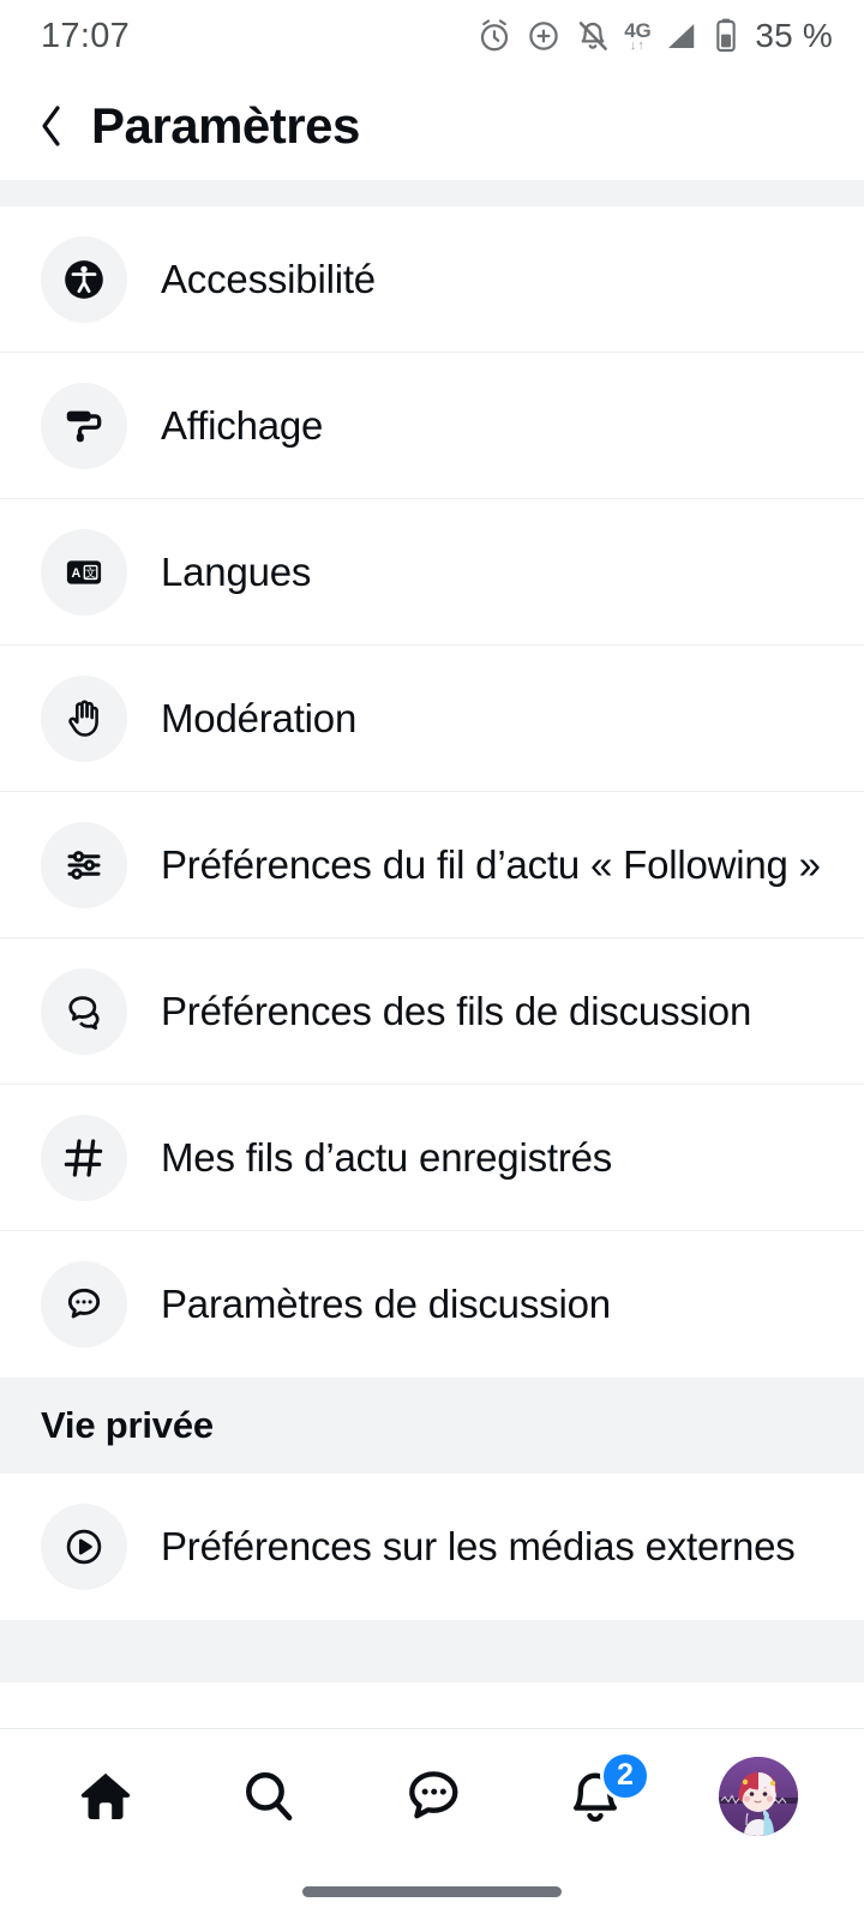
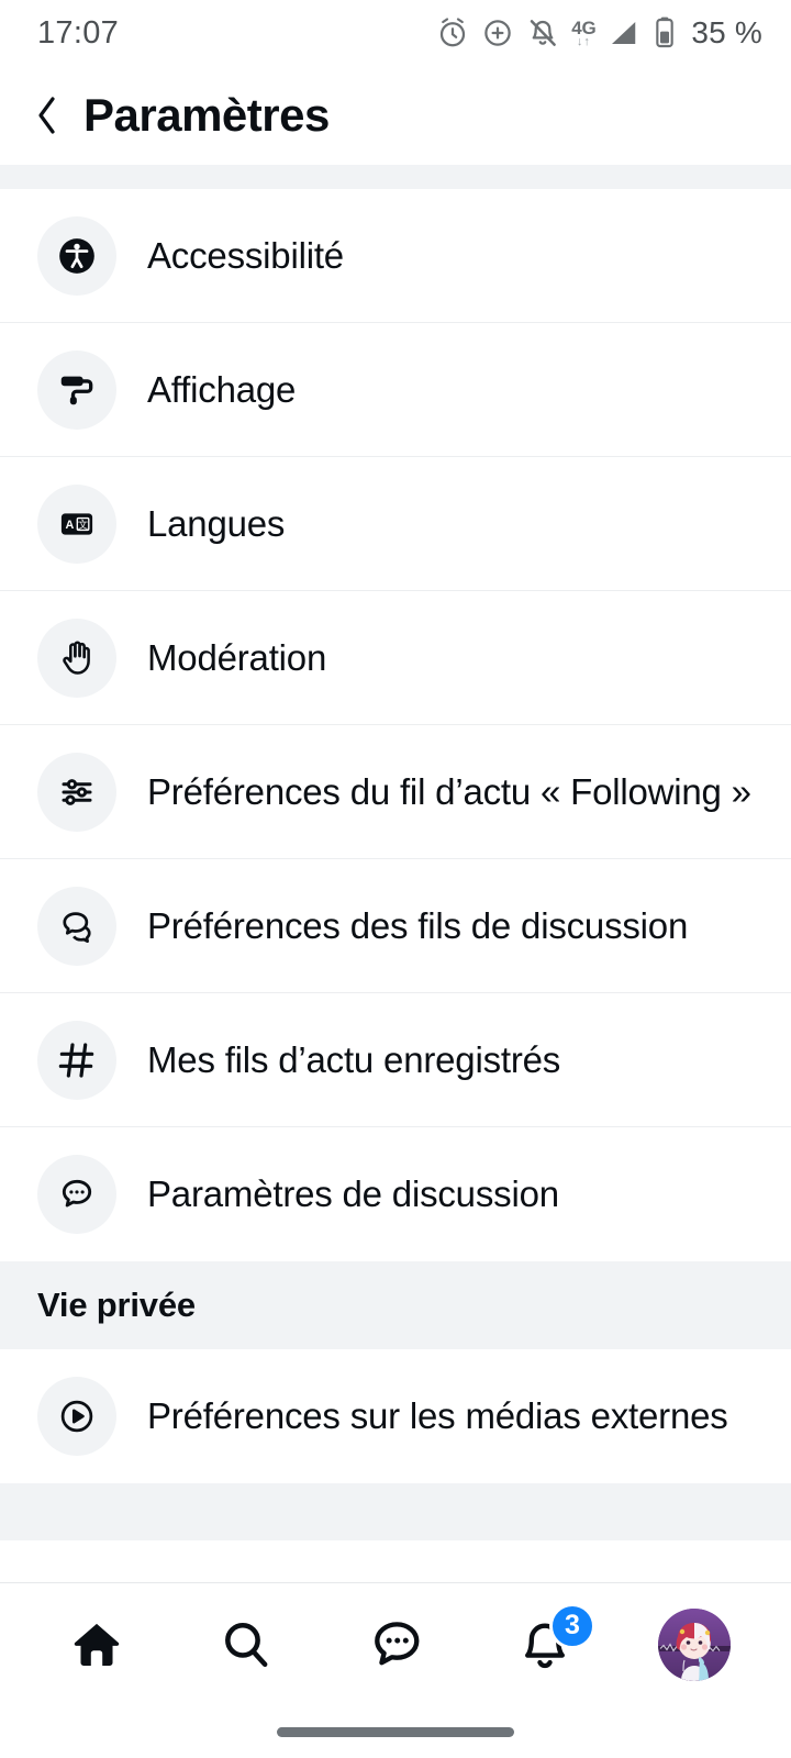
  17:07
  4G
  ↓↑
  35 %
  Paramètres
  Accessibilité
  Affichage
  A
  文
  Langues
  Modération
  Préférences du fil d’actu « Following »
  Préférences des fils de discussion
  Mes fils d’actu enregistrés
  Paramètres de discussion
  Vie privée
  Préférences sur les médias externes
- 2
+ 3
